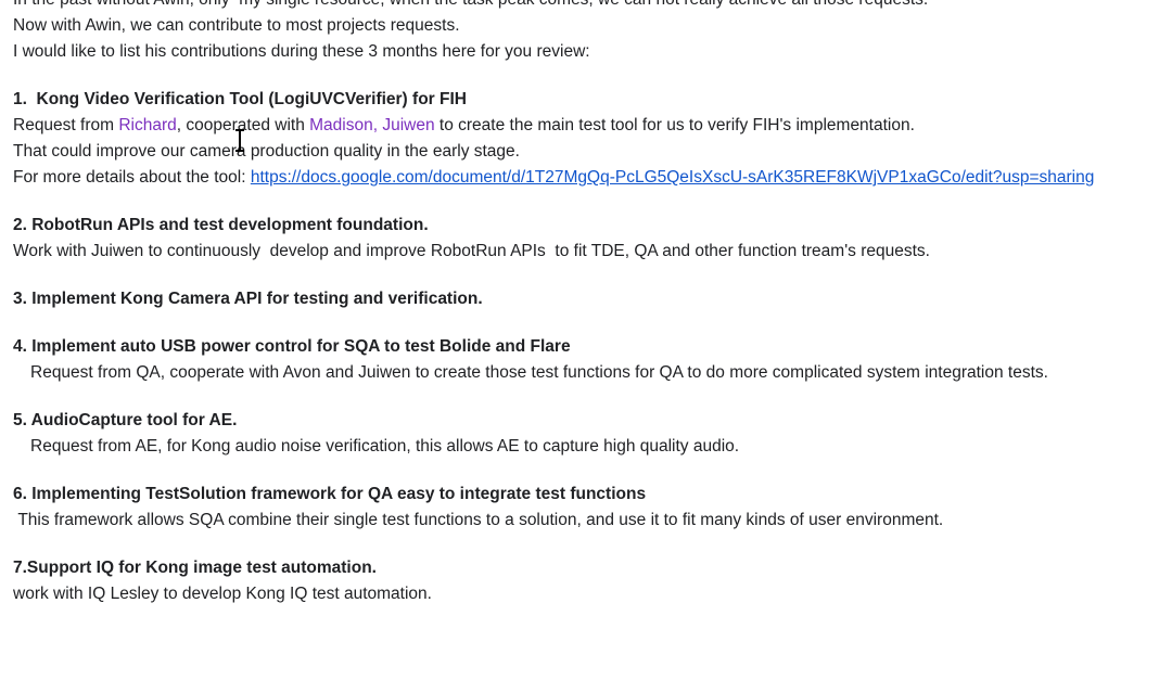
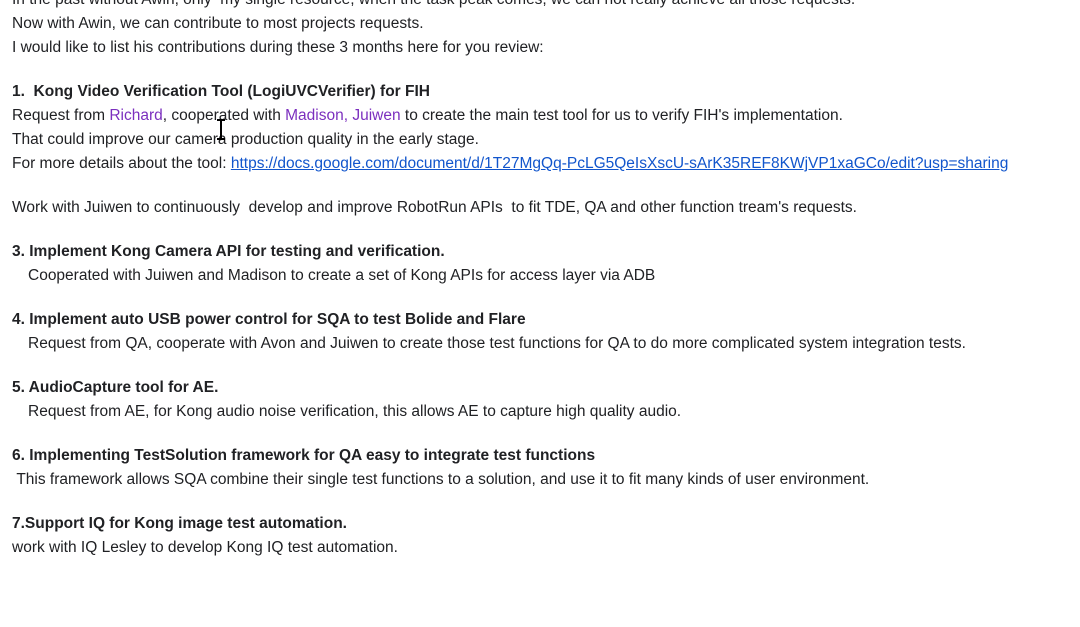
  Now with Awin, we can contribute to most projects requests.
  I would like to list his contributions during these 3 months here for you review:
  1. Kong Video Verification Tool (LogiUVCVerifier) for FIH
  Request from Richard, cooperated with Madison, Juiwen to create the main test tool for us to verify FIH's implementation.
  That could improve our camer production quality in the early stage.
  For more details about the tool: https://docs.google.com/document/d/1T27MgQq-PcLG5QeIsXscU-sArK35REF8KWjVP1xaGCo/edit?usp=sharing
- 2. RobotRun APIs and test development foundation.
  Work with Juiwen to continuously develop and improve RobotRun APIs to fit TDE, QA and other function tream's requests.
  3. Implement Kong Camera API for testing and verification.
+ Cooperated with Juiwen and Madison to create a set of Kong APIs for access layer via ADB
  4. Implement auto USB power control for SQA to test Bolide and Flare
  Request from QA, cooperate with Avon and Juiwen to create those test functions for QA to do more complicated system integration tests.
  5. AudioCapture tool for AE.
  Request from AE, for Kong audio noise verification, this allows AE to capture high quality audio.
  6. Implementing TestSolution framework for QA easy to integrate test functions
  This framework allows SQA combine their single test functions to a solution, and use it to fit many kinds of user environment.
  7.Support IQ for Kong image test automation.
  work with IQ Lesley to develop Kong IQ test automation.
